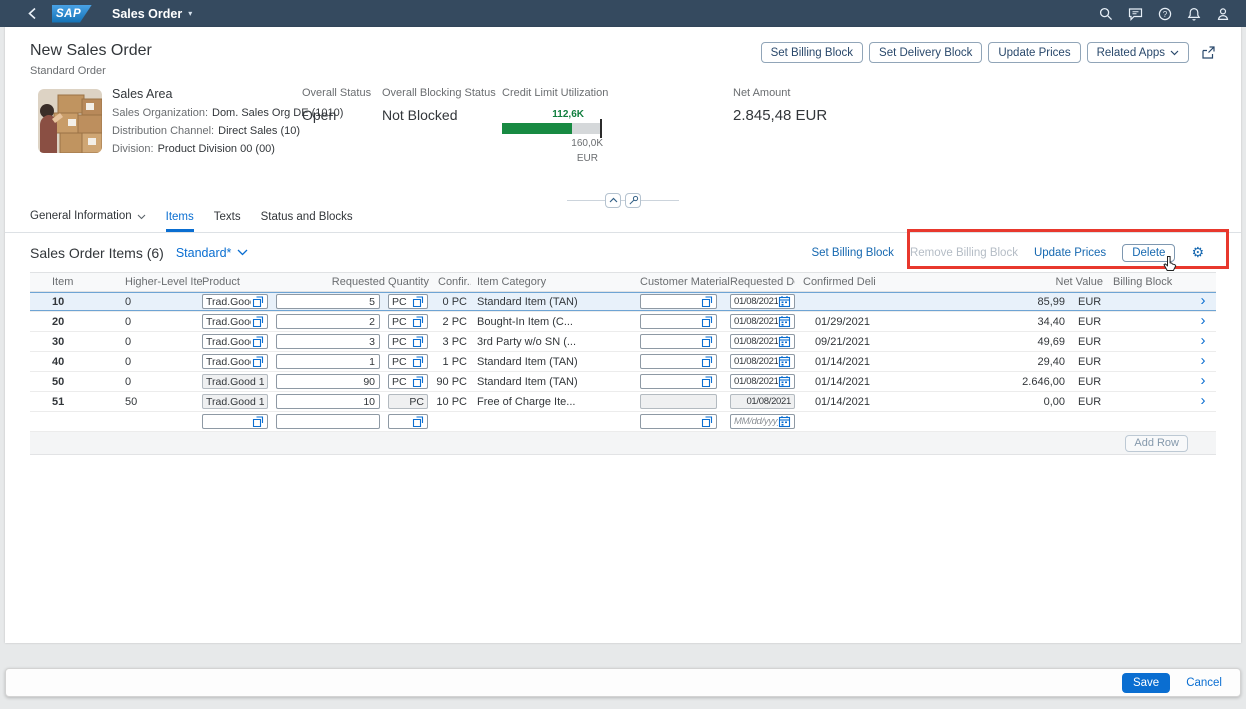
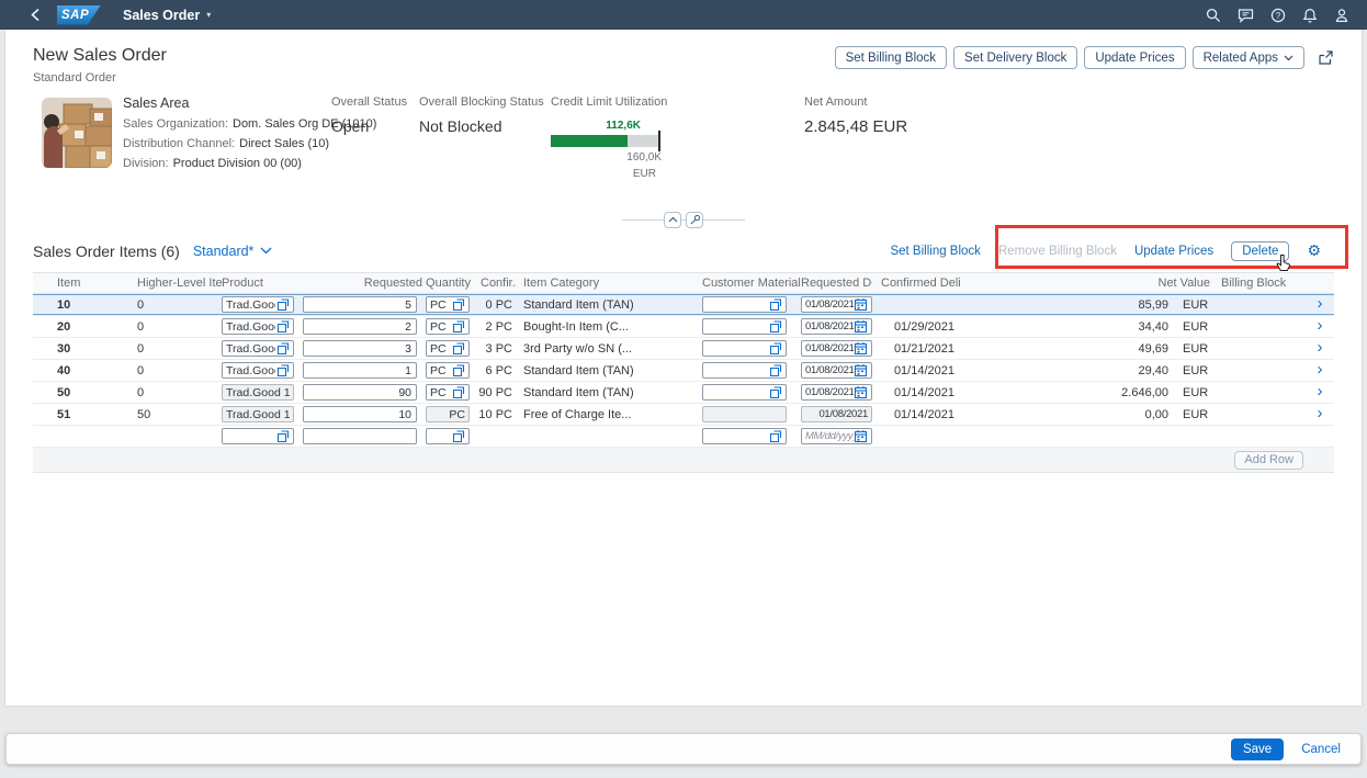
  SAP
  Sales Order
  ▾
  ?
  New Sales Order
  Standard Order
  Set Billing Block
  Set Delivery Block
  Update Prices
  Related Apps
  Sales Area
  Sales Organization: Dom. Sales Org DE (1010)
  Distribution Channel: Direct Sales (10)
  Division: Product Division 00 (00)
  Overall Status
  Open
  Overall Blocking Status
  Not Blocked
  Credit Limit Utilization
  112,6K
  160,0K
  EUR
  Net Amount
  2.845,48 EUR
- General Information
- Items
- Texts
- Status and Blocks
  Sales Order Items (6)
  Standard*
  Set Billing Block
  Remove Billing Block
  Update Prices
  Delete
  ⚙
  Item
  Higher-Level Ite
  Product
  Requested Quantity
  Confir.
  Item Category
  Customer Material
  Net Value
  Billing Block
  10
  0
  5
  PC
  0 PC
  Standard Item (TAN)
  01/08/2021
  85,99
  EUR
  ›
  20
  0
  2
  PC
  2 PC
  Bought-In Item (C...
  01/08/2021
  01/29/2021
  34,40
  EUR
  ›
  30
  0
  3
  PC
  3 PC
  3rd Party w/o SN (...
  01/08/2021
- 09/21/2021
+ 01/21/2021
  49,69
  EUR
  ›
  40
  0
  1
  PC
- 1 PC
+ 6 PC
  Standard Item (TAN)
  01/08/2021
  01/14/2021
  29,40
  EUR
  ›
  50
  0
  90
  PC
  90 PC
  Standard Item (TAN)
  01/08/2021
  01/14/2021
  2.646,00
  EUR
  ›
  51
  50
  10
  PC
  10 PC
  Free of Charge Ite...
  01/08/2021
  01/14/2021
  0,00
  EUR
  ›
  MM/dd/yyy
  Add Row
  Save
  Cancel
